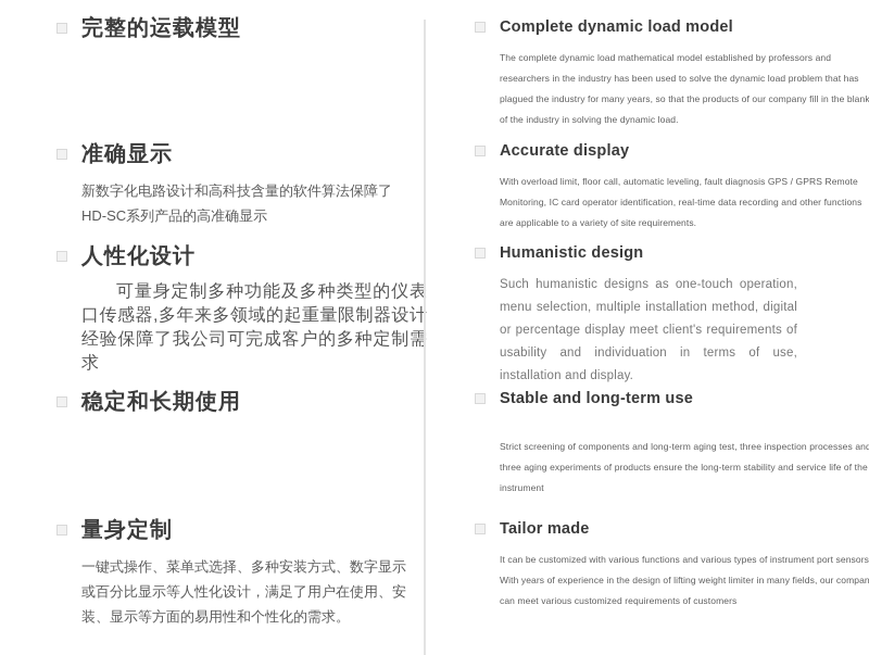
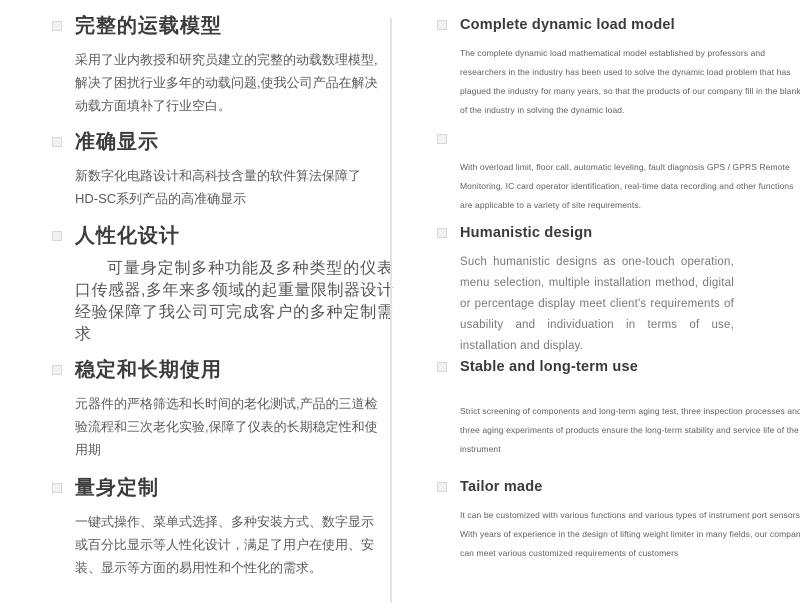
  完整的运载模型
+ 采用了业内教授和研究员建立的完整的动载数理模型,解决了困扰行业多年的动载问题,使我公司产品在解决动载方面填补了行业空白。
  准确显示
  新数字化电路设计和高科技含量的软件算法保障了HD-SC系列产品的高准确显示
  人性化设计
  可量身定制多种功能及多种类型的仪表口传感器,多年来多领域的起重量限制器设计经验保障了我公司可完成客户的多种定制需求
  稳定和长期使用
+ 元器件的严格筛选和长时间的老化测试,产品的三道检验流程和三次老化实验,保障了仪表的长期稳定性和使用期
  量身定制
  一键式操作、菜单式选择、多种安装方式、数字显示或百分比显示等人性化设计，满足了用户在使用、安装、显示等方面的易用性和个性化的需求。
  Complete dynamic load model
  The complete dynamic load mathematical model established by professors and researchers in the industry has been used to solve the dynamic load problem that has plagued the industry for many years, so that the products of our company fill in the blank of the industry in solving the dynamic load.
- Accurate display
  With overload limit, floor call, automatic leveling, fault diagnosis GPS / GPRS Remote Monitoring, IC card operator identification, real-time data recording and other functions are applicable to a variety of site requirements.
  Humanistic design
  Such humanistic designs as one-touch operation, menu selection, multiple installation method, digital or percentage display meet client's requirements of usability and individuation in terms of use, installation and display.
  Stable and long-term use
  Strict screening of components and long-term aging test, three inspection processes and three aging experiments of products ensure the long-term stability and service life of the instrument
  Tailor made
  It can be customized with various functions and various types of instrument port sensors With years of experience in the design of lifting weight limiter in many fields, our compan can meet various customized requirements of customers
